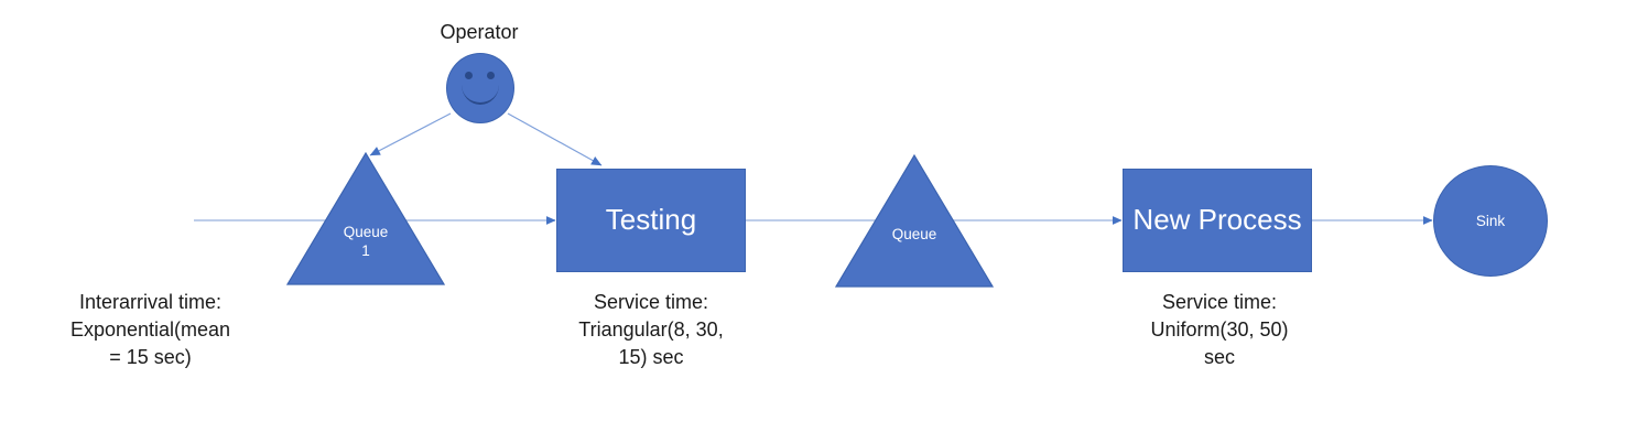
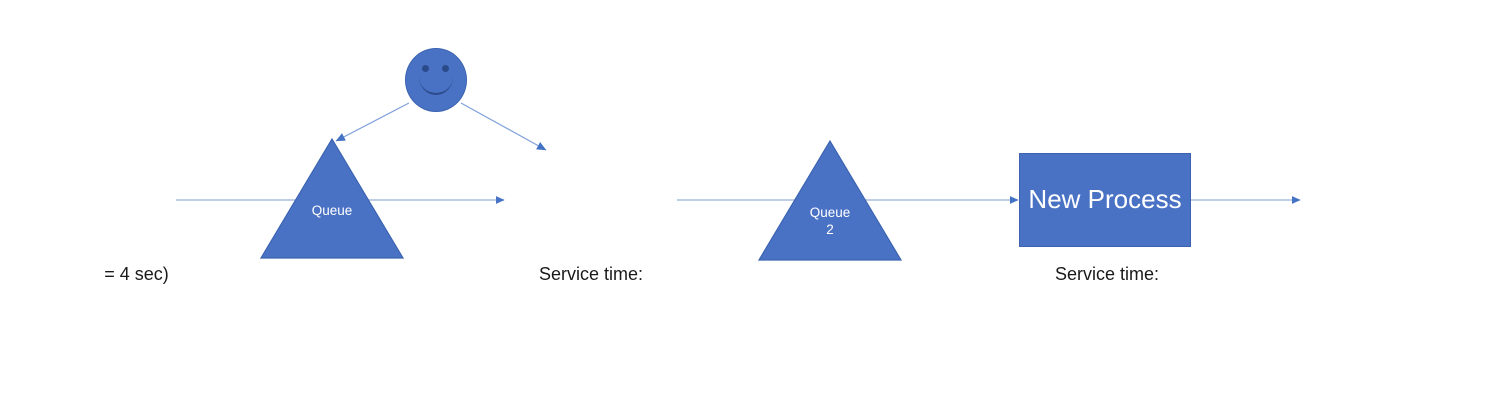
- Operator
- Interarrival time:
- Exponential(mean
- = 15 sec)
+ = 4 sec)
  Queue
- 1
- Testing
  Service time:
- Triangular(8, 30,
- 15) sec
  Queue
+ 2
  New Process
  Service time:
- Uniform(30, 50)
- sec
- Sink
